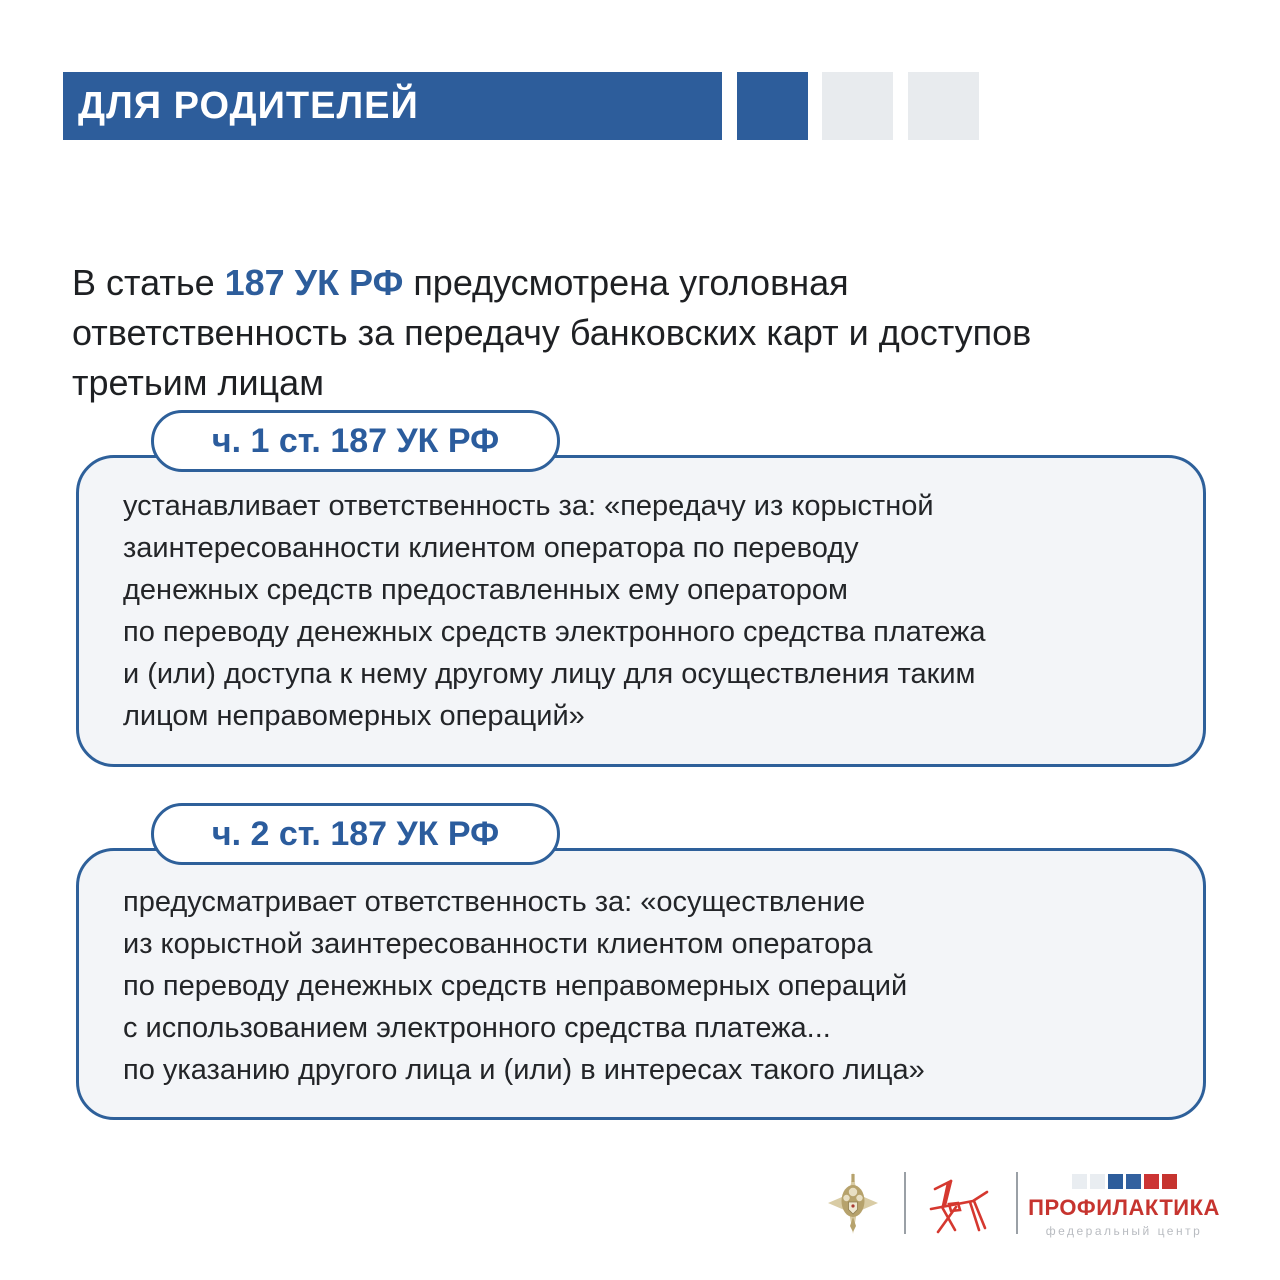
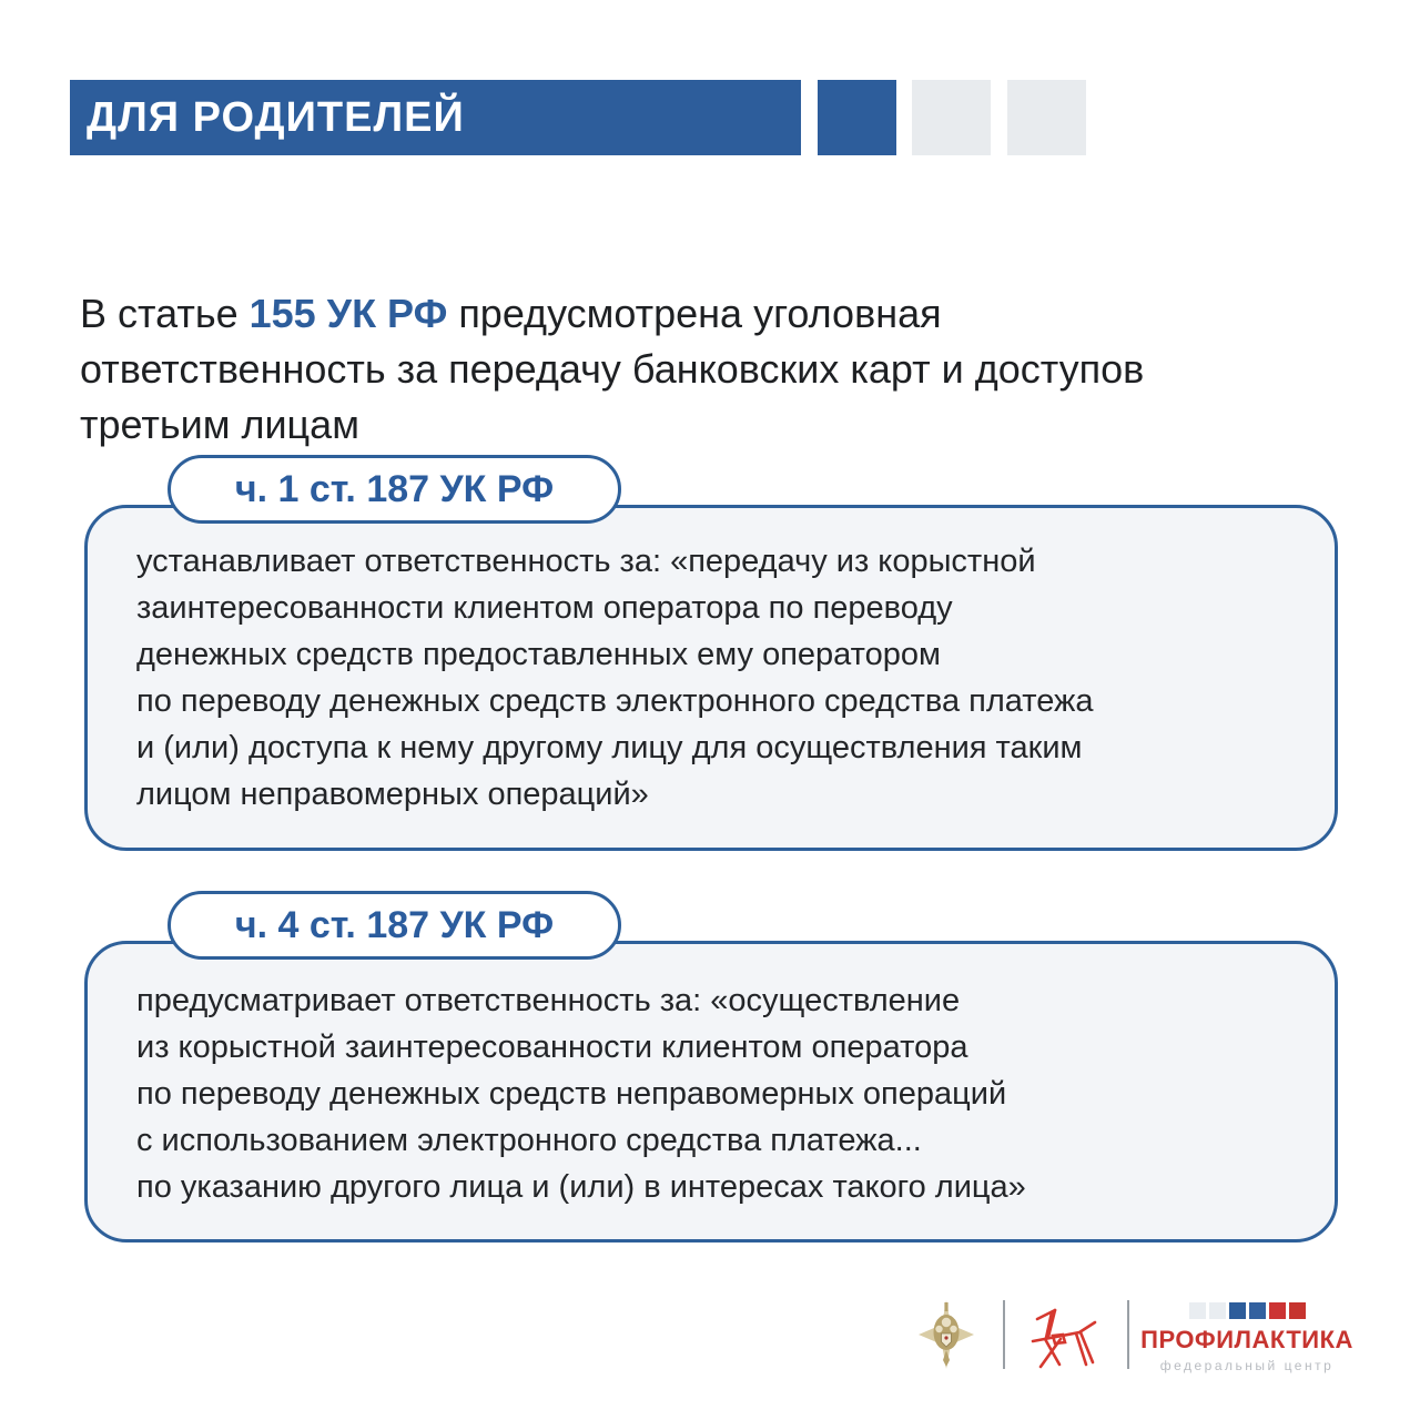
  ДЛЯ РОДИТЕЛЕЙ
- В статье 187 УК РФ предусмотрена уголовная
+ В статье 155 УК РФ предусмотрена уголовная
  ответственность за передачу банковских карт и доступов
  третьим лицам
  ч. 1 ст. 187 УК РФ
  устанавливает ответственность за: «передачу из корыстной
  заинтересованности клиентом оператора по переводу
  денежных средств предоставленных ему оператором
  по переводу денежных средств электронного средства платежа
  и (или) доступа к нему другому лицу для осуществления таким
  лицом неправомерных операций»
- ч. 2 ст. 187 УК РФ
+ ч. 4 ст. 187 УК РФ
  предусматривает ответственность за: «осуществление
  из корыстной заинтересованности клиентом оператора
  по переводу денежных средств неправомерных операций
  с использованием электронного средства платежа...
  по указанию другого лица и (или) в интересах такого лица»
  ПРОФИЛАКТИКА
  федеральный центр
